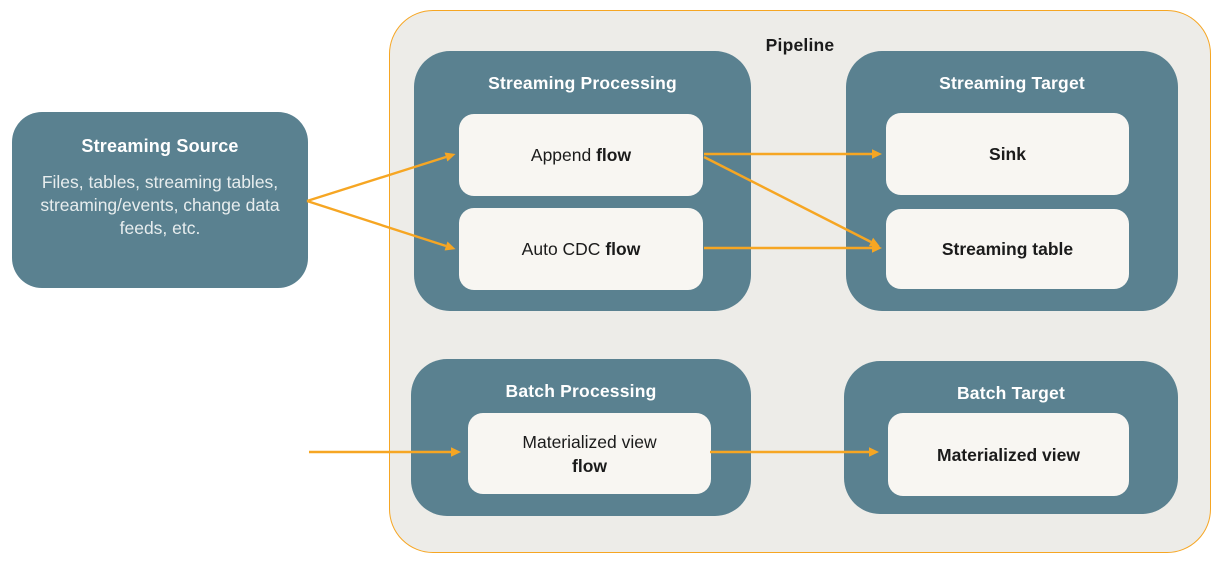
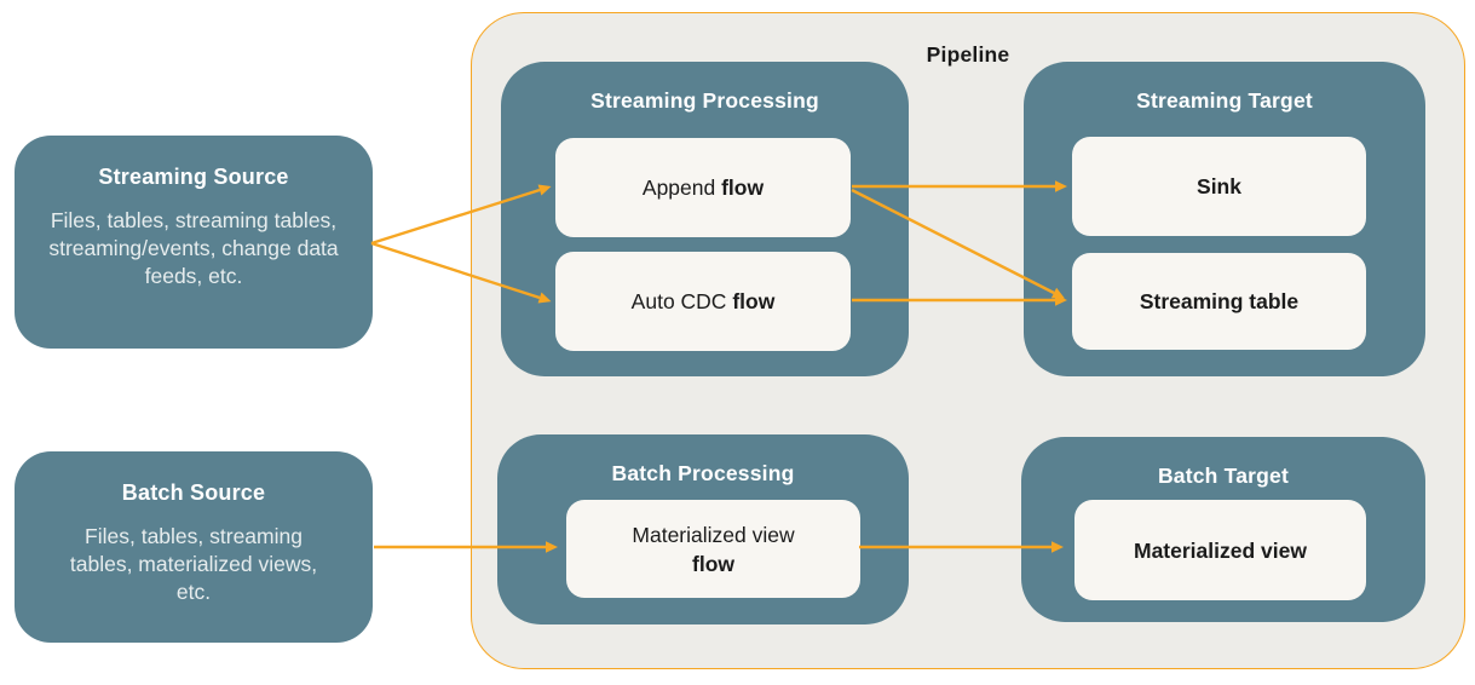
  Streaming Source
  Files, tables, streaming tables, streaming/events, change data feeds, etc.
+ Batch Source
+ Files, tables, streaming tables, materialized views, etc.
  Pipeline
  Streaming Processing
  Append flow
  Auto CDC flow
  Streaming Target
  Sink
  Streaming table
  Batch Processing
  Materialized view
  flow
  Batch Target
  Materialized view
